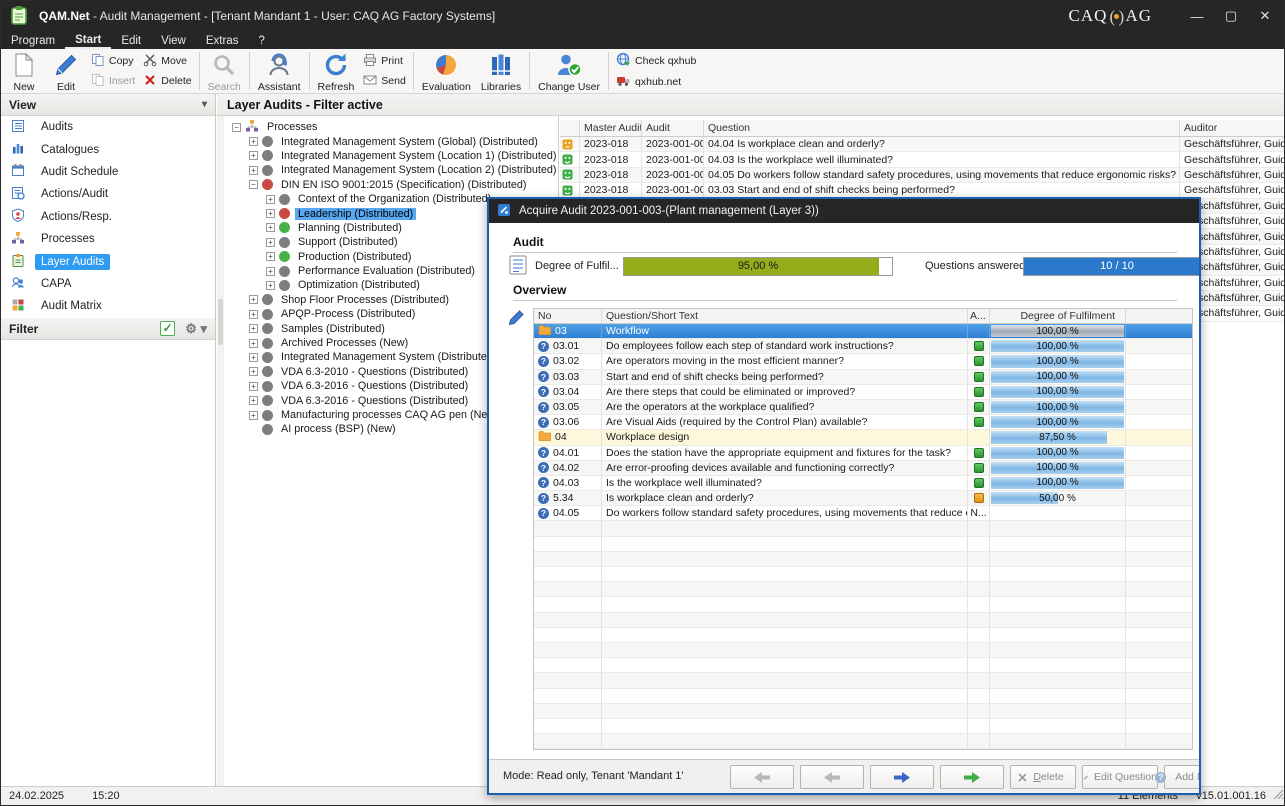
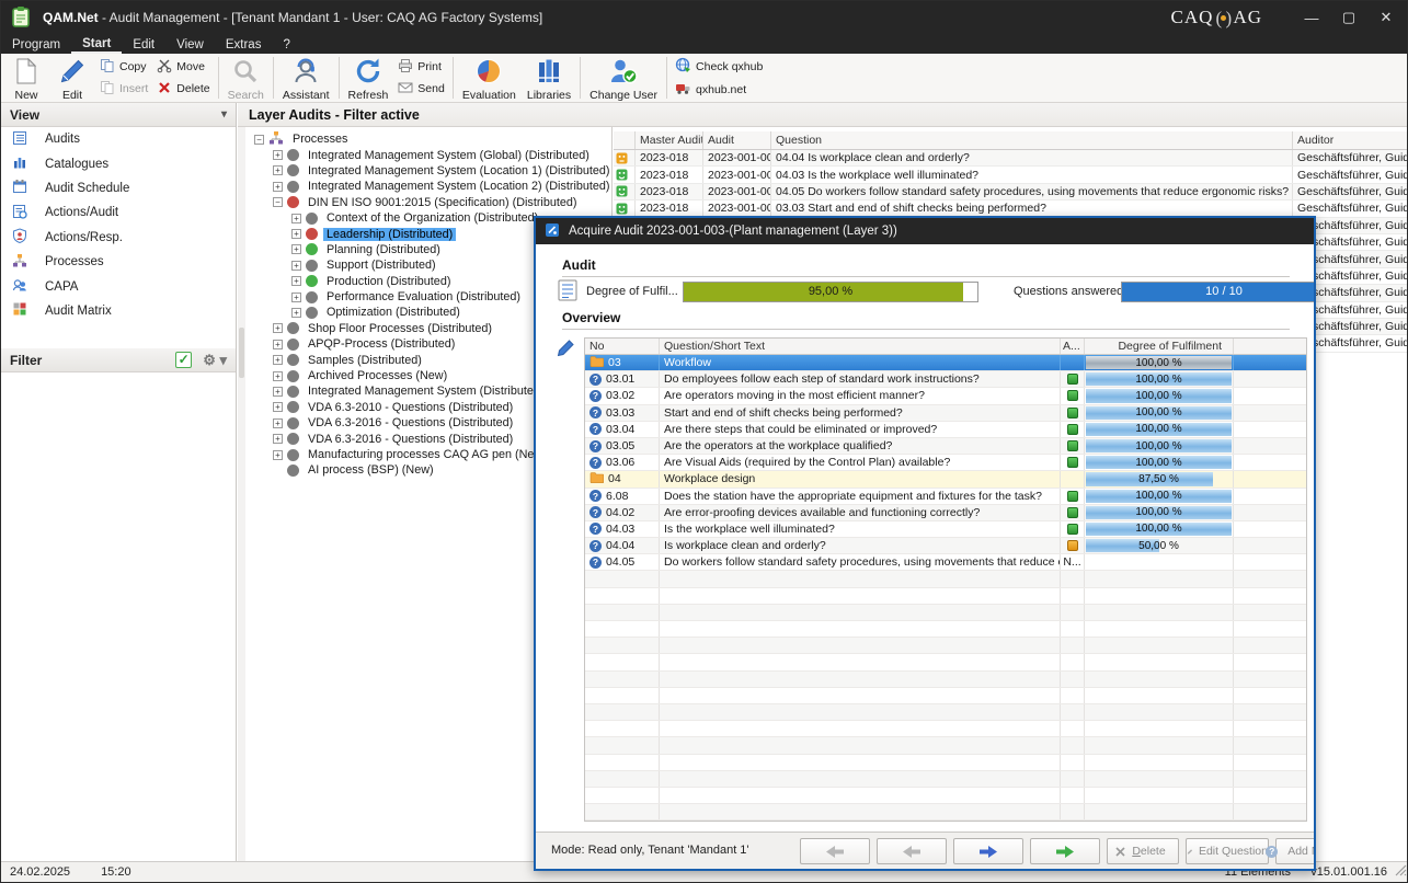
  QAM.Net
  - Audit Management - [Tenant Mandant 1 - User: CAQ AG Factory Systems]
  CAQ
  (
  )
  AG
  —
  ▢
  ✕
  Program
  Start
  Edit
  View
  Extras
  ?
  New
  Edit
  Copy
  Insert
  Move
  Delete
  Search
  Assistant
  Refresh
  Print
  Send
  Evaluation
  Libraries
  Change User
  Check qxhub
  qxhub.net
  View
  ▾
  Audits
  Catalogues
  Audit Schedule
  Actions/Audit
  Actions/Resp.
  Processes
- Layer Audits
  CAPA
  Audit Matrix
  Filter
  ✓
  ⚙ ▾
  Layer Audits - Filter active
  −
  Processes
  +
  Integrated Management System (Global) (Distributed)
  +
  Integrated Management System (Location 1) (Distributed)
  +
  Integrated Management System (Location 2) (Distributed)
  −
  DIN EN ISO 9001:2015 (Specification) (Distributed)
  +
  Context of the Organization (Distributed
  +
  Leadership (Distributed)
  +
  Planning (Distributed)
  +
  Support (Distributed)
  +
  Production (Distributed)
  +
  Performance Evaluation (Distributed)
  +
  Optimization (Distributed)
  +
  Shop Floor Processes (Distributed)
  +
  APQP-Process (Distributed)
  +
  Samples (Distributed)
  +
  Archived Processes (New)
  +
  Integrated Management System (Distribute
  +
  VDA 6.3-2010 - Questions (Distributed)
  +
  VDA 6.3-2016 - Questions (Distributed)
  +
  VDA 6.3-2016 - Questions (Distributed)
  +
  Manufacturing processes CAQ AG pen (Ne
  AI process (BSP) (New)
  Master Audit
  Audit
  Question
  Auditor
  2023-018
  2023-001-00
  04.04 Is workplace clean and orderly?
  Geschäftsführer, Guid
  2023-018
  2023-001-00
  04.03 Is the workplace well illuminated?
  Geschäftsführer, Guid
  2023-018
  2023-001-00
  04.05 Do workers follow standard safety procedures, using movements that reduce ergonomic risks?
  Geschäftsführer, Guid
  2023-018
  2023-001-00
  03.03 Start and end of shift checks being performed?
  Geschäftsführer, Guid
  chäftsführer, Guid
  chäftsführer, Guid
  chäftsführer, Guid
  chäftsführer, Guid
  chäftsführer, Guid
  chäftsführer, Guid
  chäftsführer, Guid
  chäftsführer, Guid
  Acquire Audit 2023-001-003-(Plant management (Layer 3))
  Audit
  Degree of Fulfil...
  95,00 %
  Questions answere
  10 / 10
  Overview
  No
  Question/Short Text
  A...
  Degree of Fulfilment
  03
  Workflow
  100,00 %
  ?
  03.01
  Do employees follow each step of standard work instructions?
  100,00 %
  ?
  03.02
  Are operators moving in the most efficient manner?
  100,00 %
  ?
  03.03
  Start and end of shift checks being performed?
  100,00 %
  ?
  03.04
  Are there steps that could be eliminated or improved?
  100,00 %
  ?
  03.05
  Are the operators at the workplace qualified?
  100,00 %
  ?
  03.06
  Are Visual Aids (required by the Control Plan) available?
  100,00 %
  04
  Workplace design
  87,50 %
  ?
- 04.01
+ 6.08
  Does the station have the appropriate equipment and fixtures for the task?
  100,00 %
  ?
  04.02
  Are error-proofing devices available and functioning correctly?
  100,00 %
  ?
  04.03
  Is the workplace well illuminated?
  100,00 %
  ?
- 5.34
+ 04.04
  Is workplace clean and orderly?
  50,00 %
  ?
  04.05
  Do workers follow standard safety procedures, using movements that reduce
  N...
  Mode: Read only, Tenant 'Mandant 1'
  Delete
  Edit Question
  ?
  24.02.2025
  15:20
  11 Elements
  v15.01.001.16
